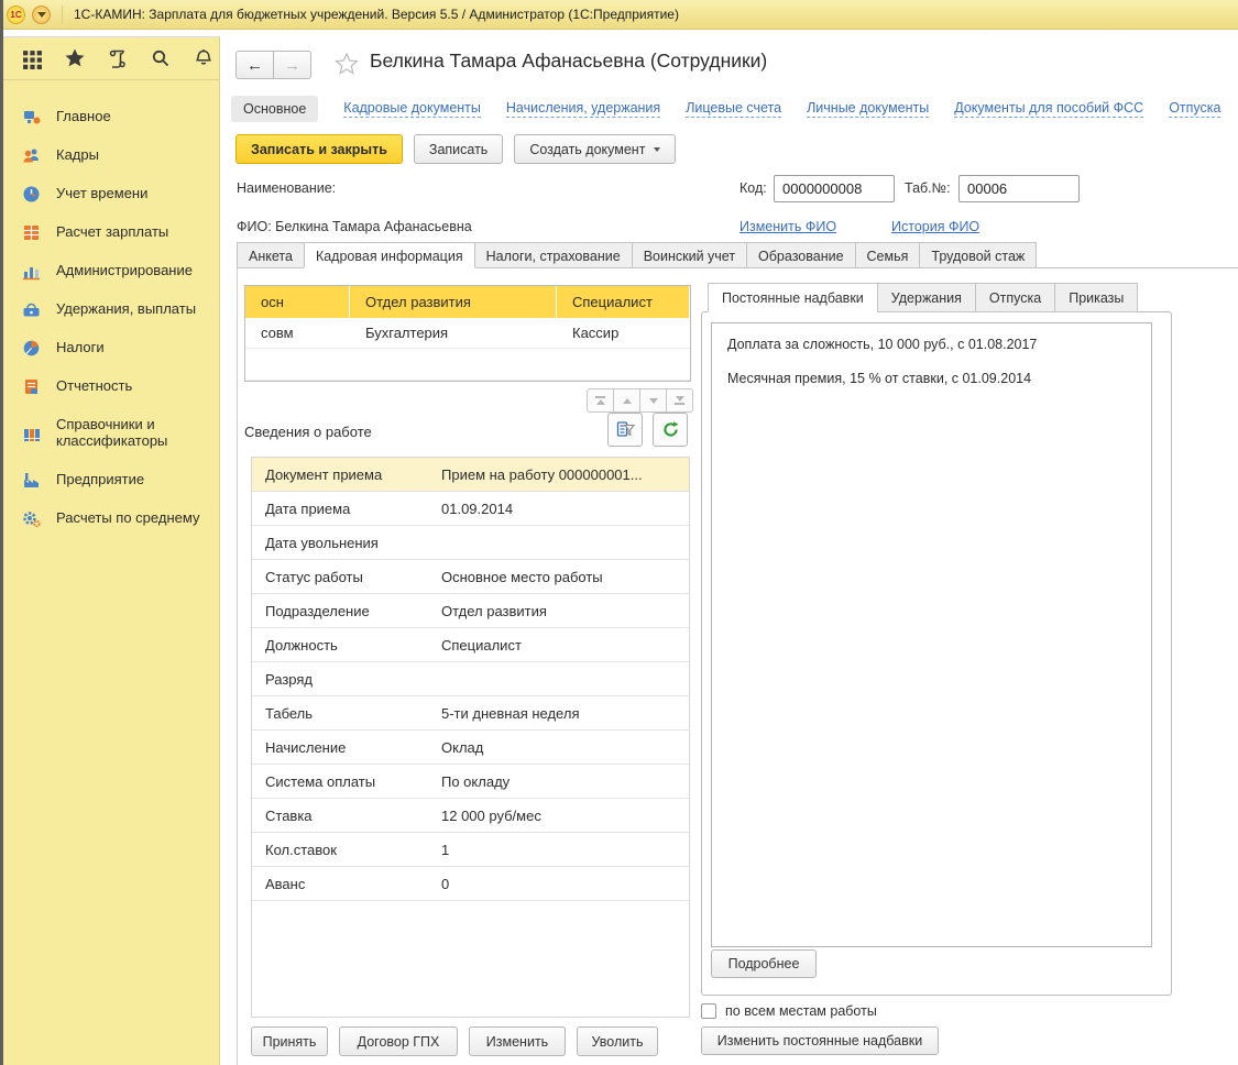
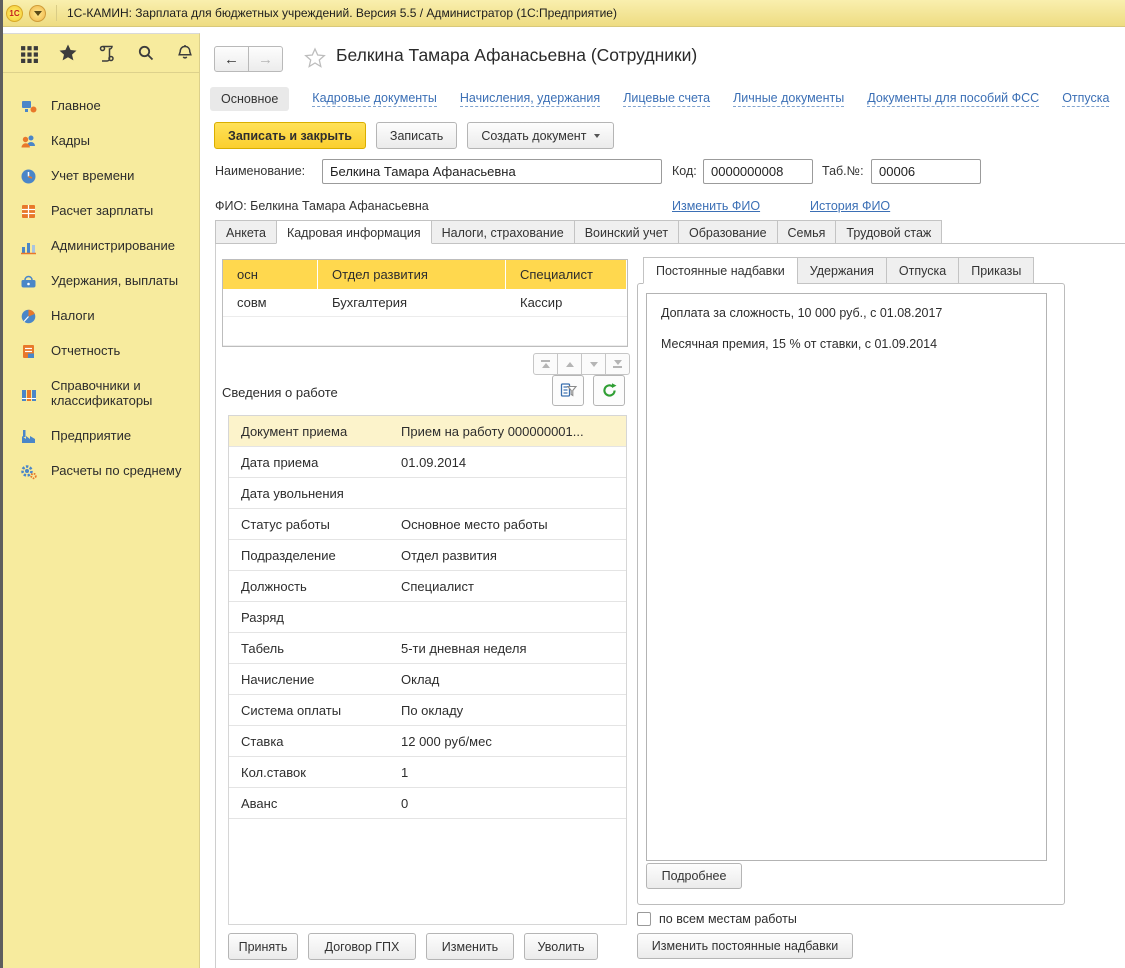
  1С
  1С-КАМИН: Зарплата для бюджетных учреждений. Версия 5.5 / Администратор (1С:Предприятие)
  Главное
  Кадры
  Учет времени
  Расчет зарплаты
  Администрирование
  Удержания, выплаты
  Налоги
  Отчетность
  Справочники и классификаторы
  Предприятие
  Расчеты по среднему
  ←
  →
  Белкина Тамара Афанасьевна (Сотрудники)
  Основное
  Кадровые документы
  Начисления, удержания
  Лицевые счета
  Личные документы
  Документы для пособий ФСС
  Отпуска
  Записать и закрыть
  Записать
  Создать документ
  Наименование:
+ Белкина Тамара Афанасьевна
  Код:
  0000000008
  Таб.№:
  00006
  ФИО: Белкина Тамара Афанасьевна
  Изменить ФИО
  История ФИО
  Анкета
  Кадровая информация
  Налоги, страхование
  Воинский учет
  Образование
  Семья
  Трудовой стаж
  осн
  Отдел развития
  Специалист
  совм
  Бухгалтерия
  Кассир
  Сведения о работе
  Документ приема
  Прием на работу 000000001...
  Дата приема
  01.09.2014
  Дата увольнения
  Статус работы
  Основное место работы
  Подразделение
  Отдел развития
  Должность
  Специалист
  Разряд
  Табель
  5-ти дневная неделя
  Начисление
  Оклад
  Система оплаты
  По окладу
  Ставка
  12 000 руб/мес
  Кол.ставок
  1
  Аванс
  0
  Принять
  Договор ГПХ
  Изменить
  Уволить
  Постоянные надбавки
  Удержания
  Отпуска
  Приказы
  Доплата за сложность, 10 000 руб., с 01.08.2017
  Месячная премия, 15 % от ставки, с 01.09.2014
  Подробнее
  по всем местам работы
  Изменить постоянные надбавки
